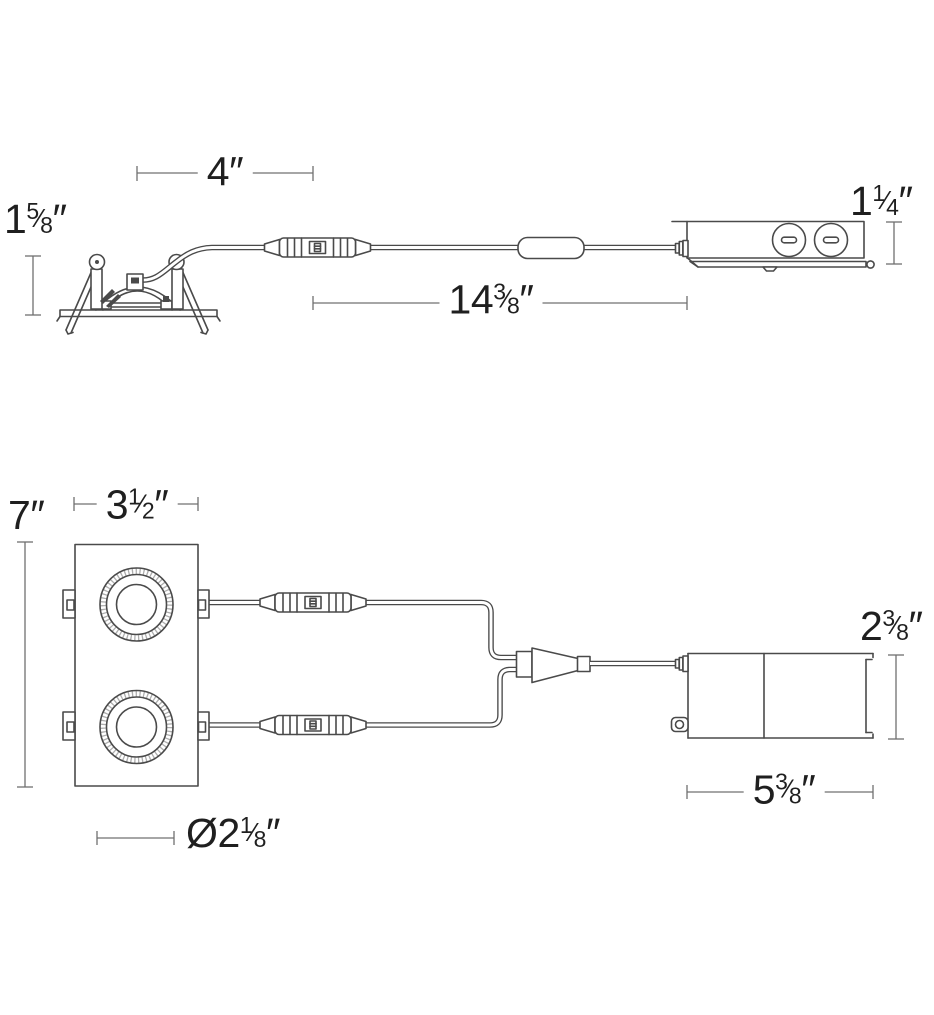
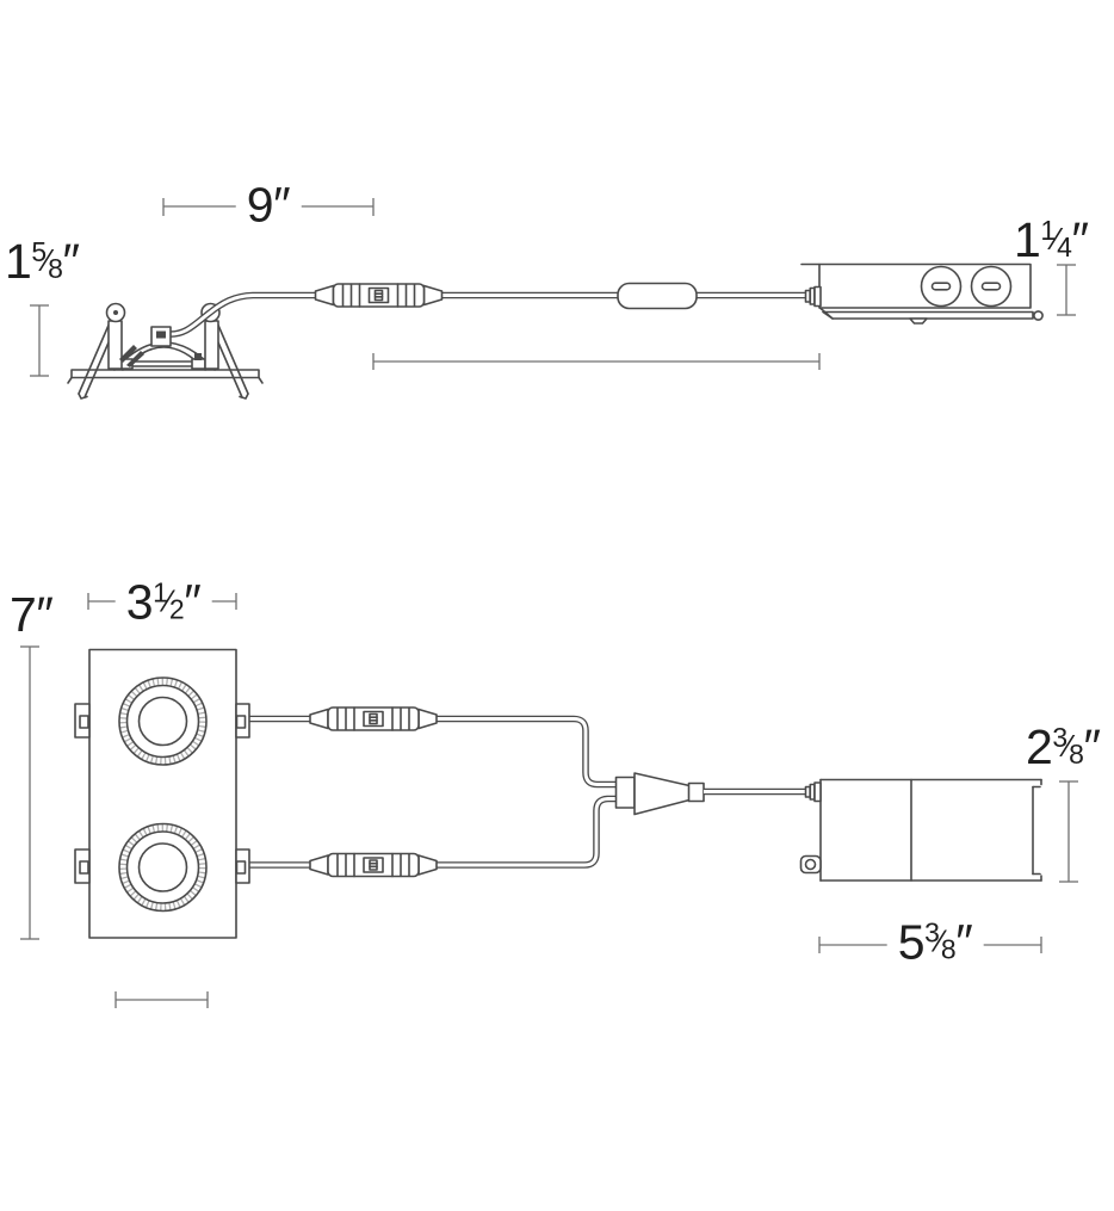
  15⁄8″
- 4″
+ 9″
- 143⁄8″
  11⁄4″
  7″
  31⁄2″
- Ø21⁄8″
  53⁄8″
  23⁄8″
